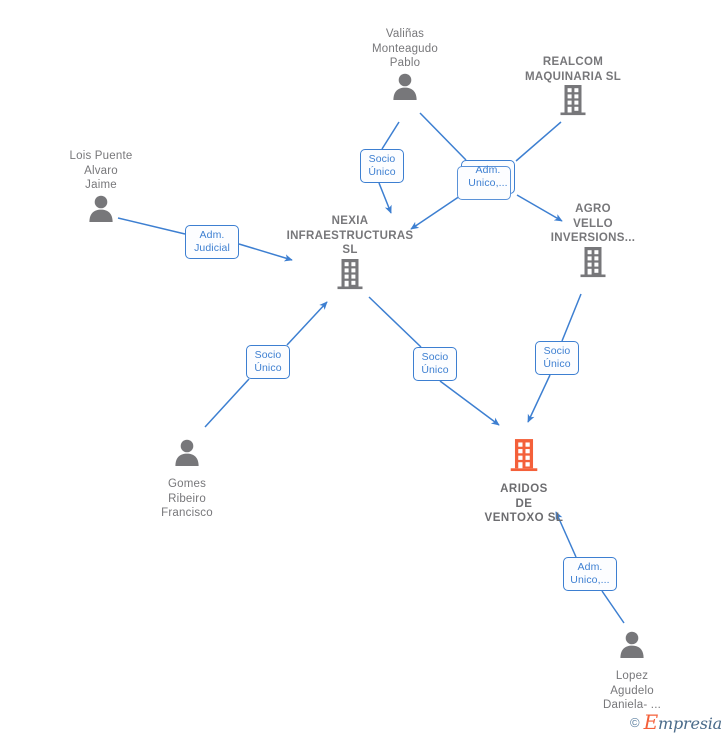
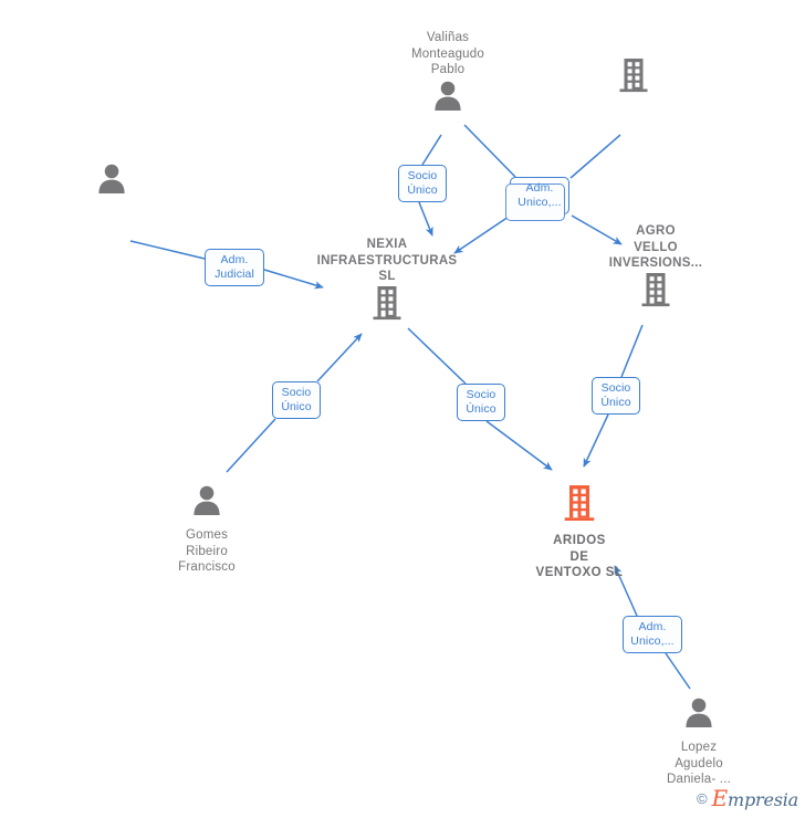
  Valiñas
  Monteagudo
  Pablo
- REALCOM
- MAQUINARIA SL
- Lois Puente
- Alvaro
- Jaime
  NEXIA
  INFRAESTRUCTURAS
  SL
  AGRO
  VELLO
  INVERSIONS...
  Gomes
  Ribeiro
  Francisco
  ARIDOS
  DE
  VENTOXO SL
  Lopez
  Agudelo
  Daniela- ...
  Socio
  Único
  Adm.
  Unico,...
  Adm.
  Judicial
  Socio
  Único
  Socio
  Único
  Socio
  Único
  Adm.
  Unico,...
  ©
  Empresia
